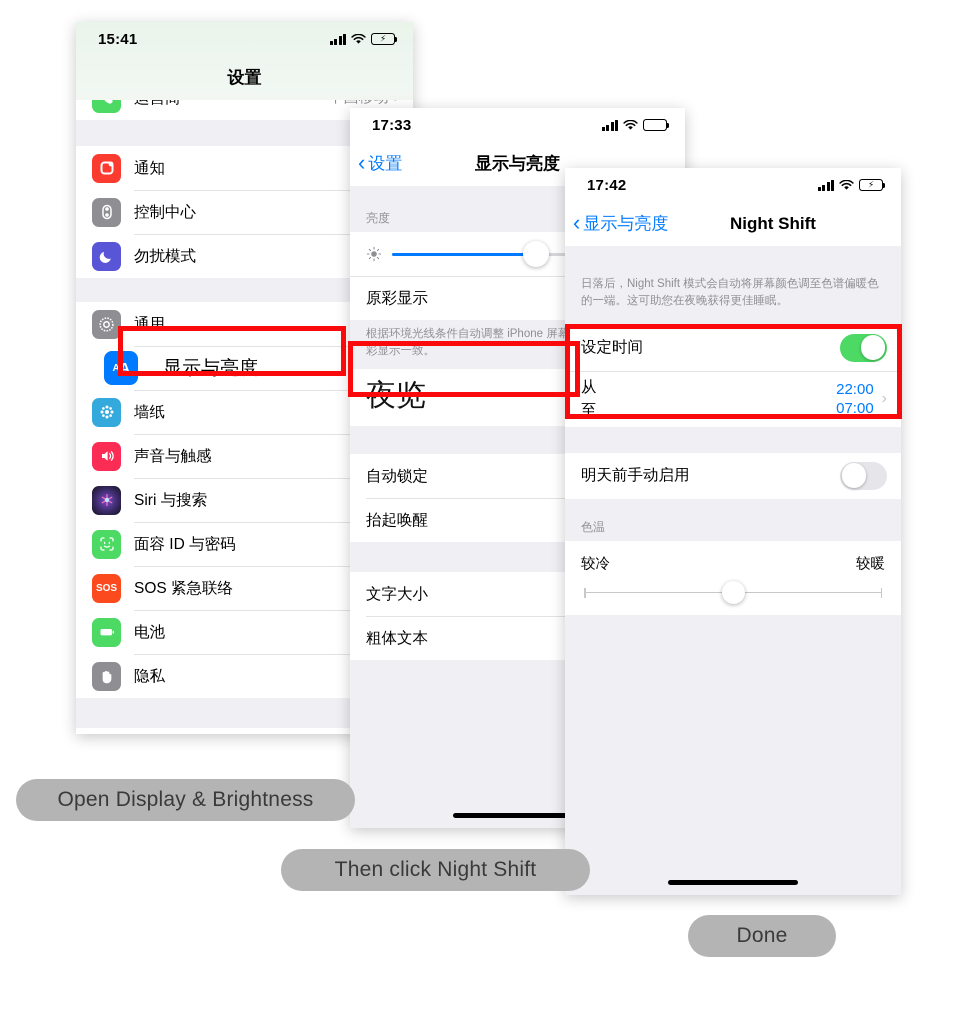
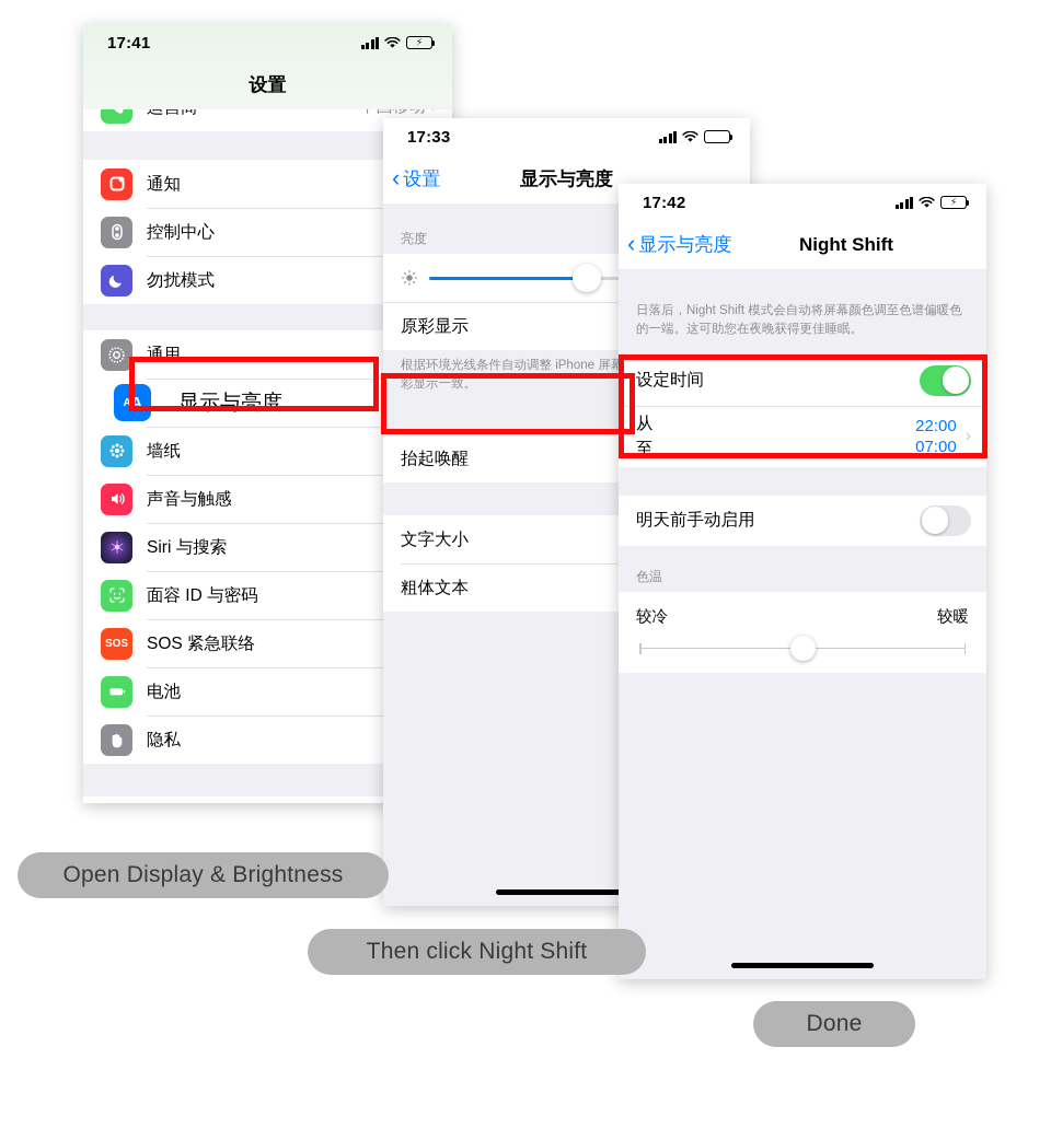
- 15:41
+ 17:41
  ⚡
  设置
  通知
  控制中心
  勿扰模式
  通用
  A
  A
  显示与亮度
  墙纸
  声音与触感
  Siri 与搜索
  面容 ID 与密码
  SOS
  SOS 紧急联络
  电池
  隐私
  17:33
  ‹
  设置
  显示与亮度
  亮度
  原彩显示
  根据环境光线条件自动调整 iPhone 屏幕
  彩显示一致。
- 夜览
- 自动锁定
  抬起唤醒
  文字大小
  粗体文本
  17:42
  ⚡
  ‹
  显示与亮度
  Night Shift
  日落后，Night Shift 模式会自动将屏幕颜色调至色谱偏暖色的一端。这可助您在夜晚获得更佳睡眠。
  设定时间
  从
  至
  22:00
  07:00
  ›
  明天前手动启用
  色温
  较冷
  较暖
  Open Display & Brightness
  Then click Night Shift
  Done
